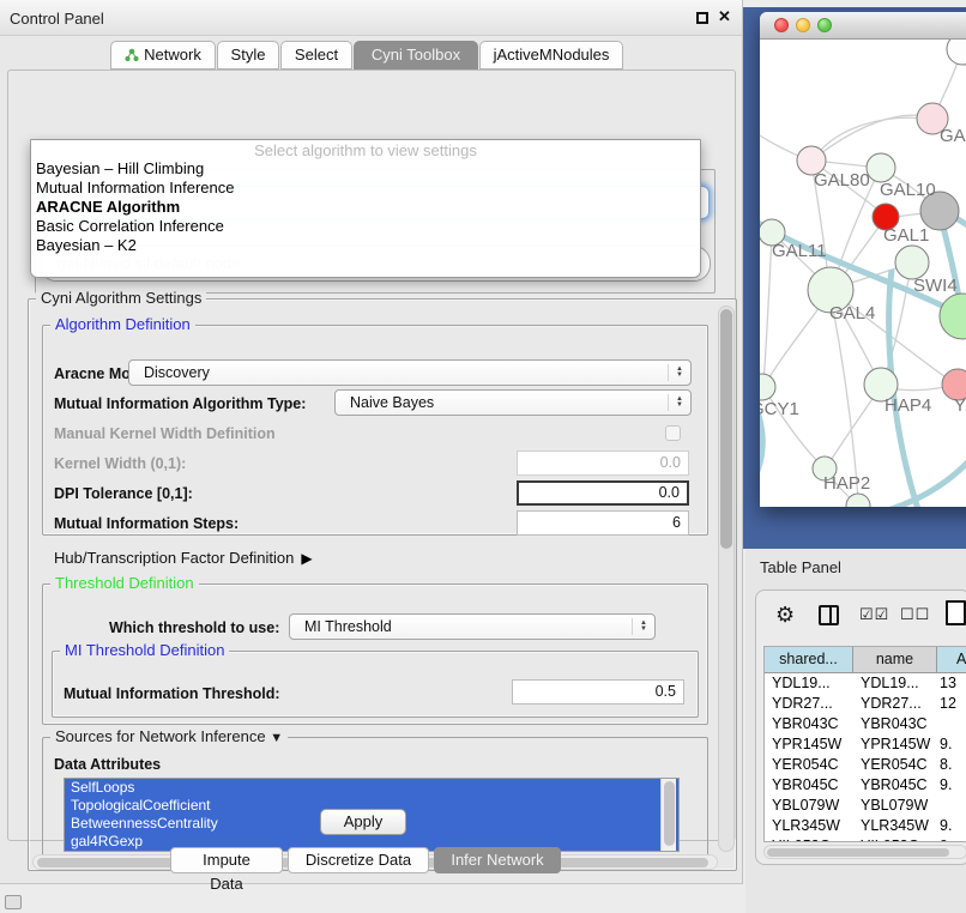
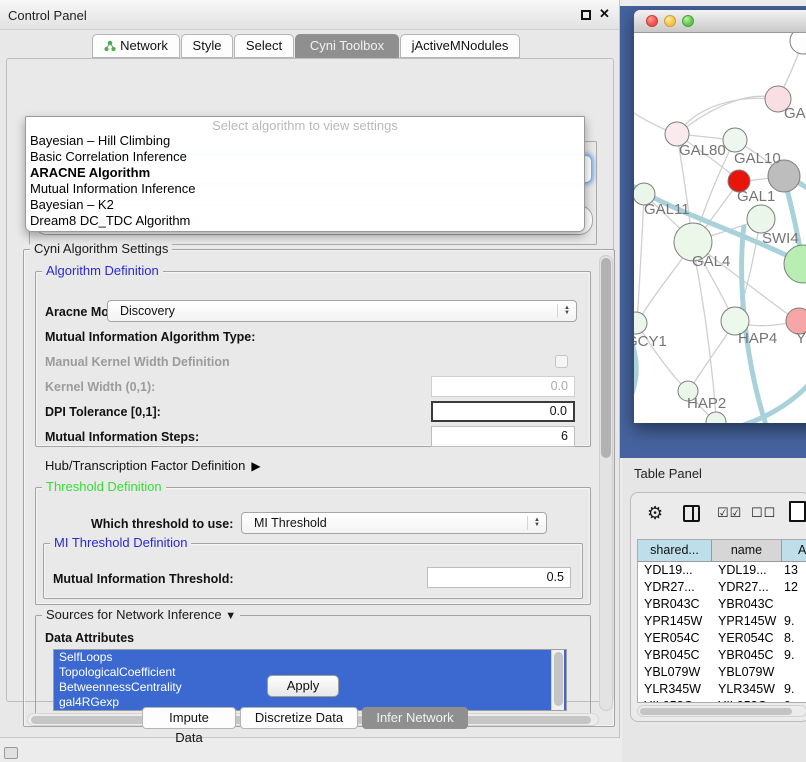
  Control Panel
  ✕
  Network
  Style
  Select
  Cyni Toolbox
  jActiveMNodules
  Cyni Algorithm Settings
  Algorithm Definition
  Aracne Mo
  Discovery
  Mutual Information Algorithm Type:
- Naive Bayes
  Manual Kernel Width Definition
  Kernel Width (0,1):
  0.0
  DPI Tolerance [0,1]:
  0.0
  Mutual Information Steps:
  6
  Hub/Transcription Factor Definition ▶
  Threshold Definition
  Which threshold to use:
  MI Threshold
  MI Threshold Definition
  Mutual Information Threshold:
  0.5
  Sources for Network Inference ▼
  Data Attributes
  SelfLoops
  TopologicalCoefficient
  BetweennessCentrality
  gal4RGexp
  Select algorithm to view settings
  Bayesian – Hill Climbing
- Mutual Information Inference
+ Basic Correlation Inference
  ARACNE Algorithm
- Basic Correlation Inference
+ Mutual Information Inference
  Bayesian – K2
+ Dream8 DC_TDC Algorithm
  Apply
  Impute Data
  Discretize Data
  Infer Network
  GAL80
  GAL10
  GAL1
  GAL11
  SWI4
  GAL4
  CY1
  HAP4
  Y
  HAP2
  Table Panel
  ⚙
  ☑☑
  ☐☐
  shared...
  name
  A
  YDL19...
  YDL19...
  13
  YDR27...
  YDR27...
  12
  YBR043C
  YBR043C
  YPR145W
  YPR145W
  9.
  YER054C
  YER054C
  8.
  YBR045C
  YBR045C
  9.
  YBL079W
  YBL079W
  YLR345W
  YLR345W
  9.
